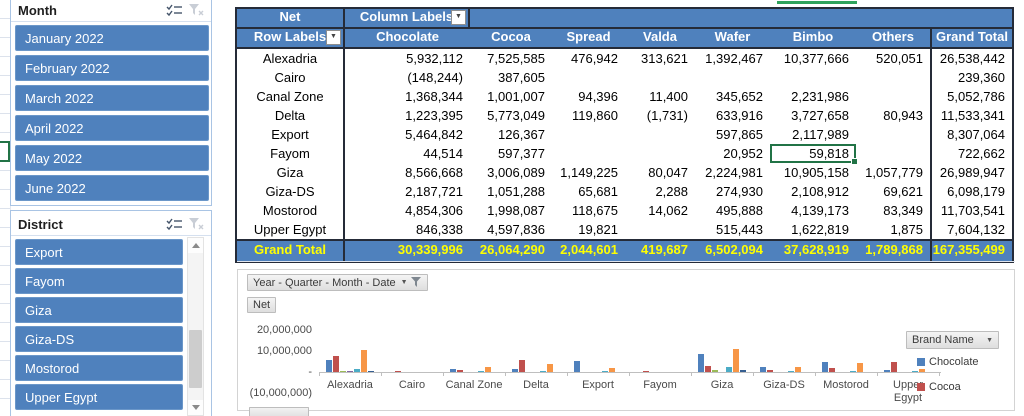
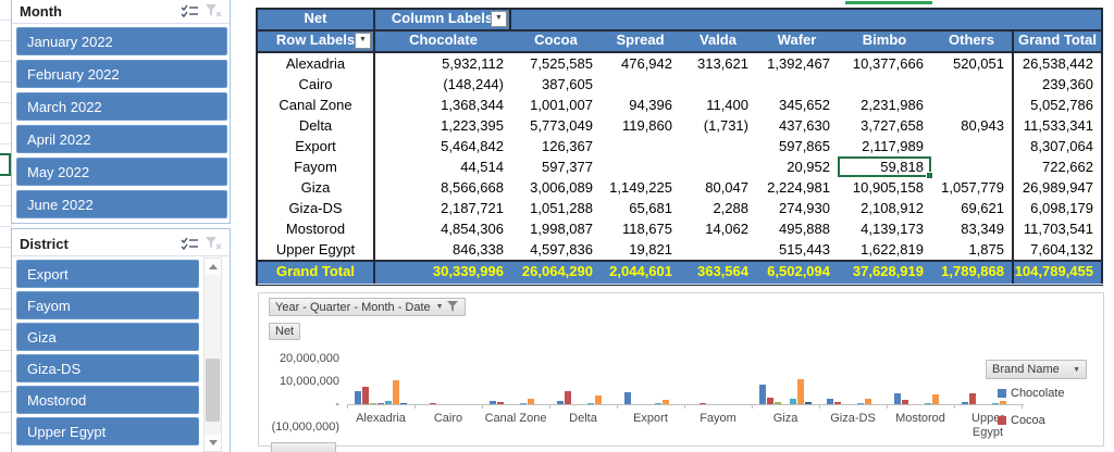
  Month
  January 2022
  February 2022
  March 2022
  April 2022
  May 2022
  June 2022
  District
  Export
  Fayom
  Giza
  Giza-DS
  Mostorod
  Upper Egypt
  Net
  Column Labels
  Row Labels
  Chocolate
  Cocoa
  Spread
  Valda
  Wafer
  Bimbo
  Others
  Grand Total
  Alexadria
  5,932,112
  7,525,585
  476,942
  313,621
  1,392,467
  10,377,666
  520,051
  26,538,442
  Cairo
  (148,244)
  387,605
  239,360
  Canal Zone
  1,368,344
  1,001,007
  94,396
  11,400
  345,652
  2,231,986
  5,052,786
  Delta
  1,223,395
  5,773,049
  119,860
  (1,731)
- 633,916
+ 437,630
  3,727,658
  80,943
  11,533,341
  Export
  5,464,842
  126,367
  597,865
  2,117,989
  8,307,064
  Fayom
  44,514
  597,377
  20,952
  59,818
  722,662
  Giza
  8,566,668
  3,006,089
  1,149,225
  80,047
  2,224,981
  10,905,158
  1,057,779
  26,989,947
  Giza-DS
  2,187,721
  1,051,288
  65,681
  2,288
  274,930
  2,108,912
  69,621
  6,098,179
  Mostorod
  4,854,306
  1,998,087
  118,675
  14,062
  495,888
  4,139,173
  83,349
  11,703,541
  Upper Egypt
  846,338
  4,597,836
  19,821
  515,443
  1,622,819
  1,875
  7,604,132
  Grand Total
  30,339,996
  26,064,290
  2,044,601
- 419,687
+ 363,564
  6,502,094
  37,628,919
  1,789,868
- 167,355,499
+ 104,789,455
  Year - Quarter - Month - Date
  Net
  20,000,000
  10,000,000
  -
  (10,000,000)
  Alexadria
  Cairo
  Canal Zone
  Delta
  Export
  Fayom
  Giza
  Giza-DS
  Mostorod
  Upp Egypt
  Brand Name
  Chocolate
  Cocoa
